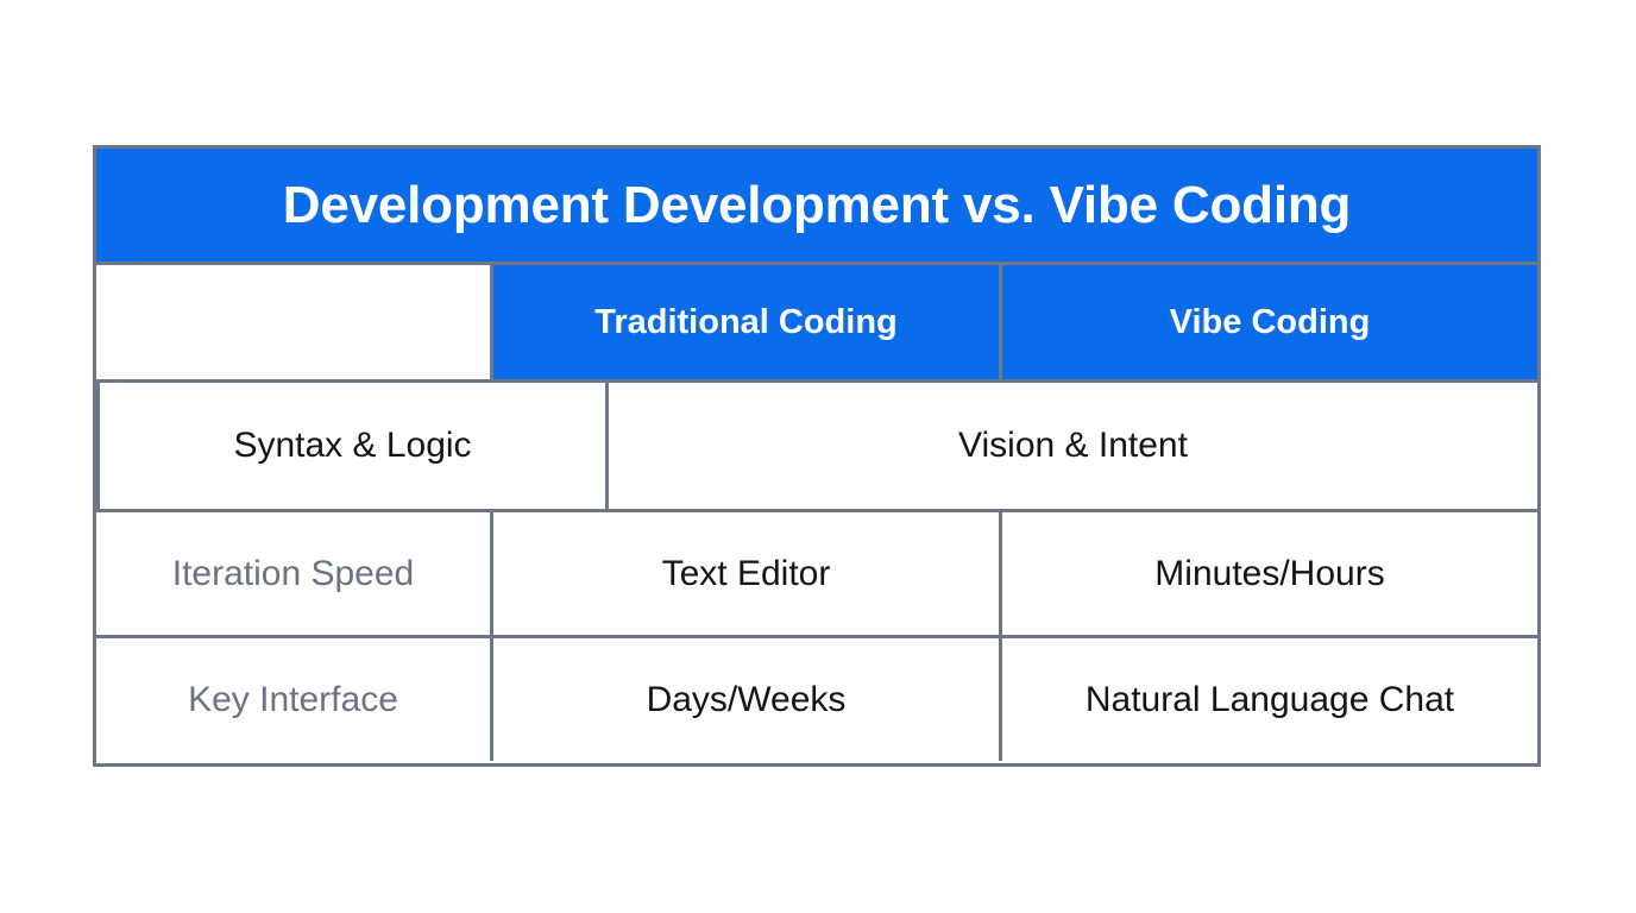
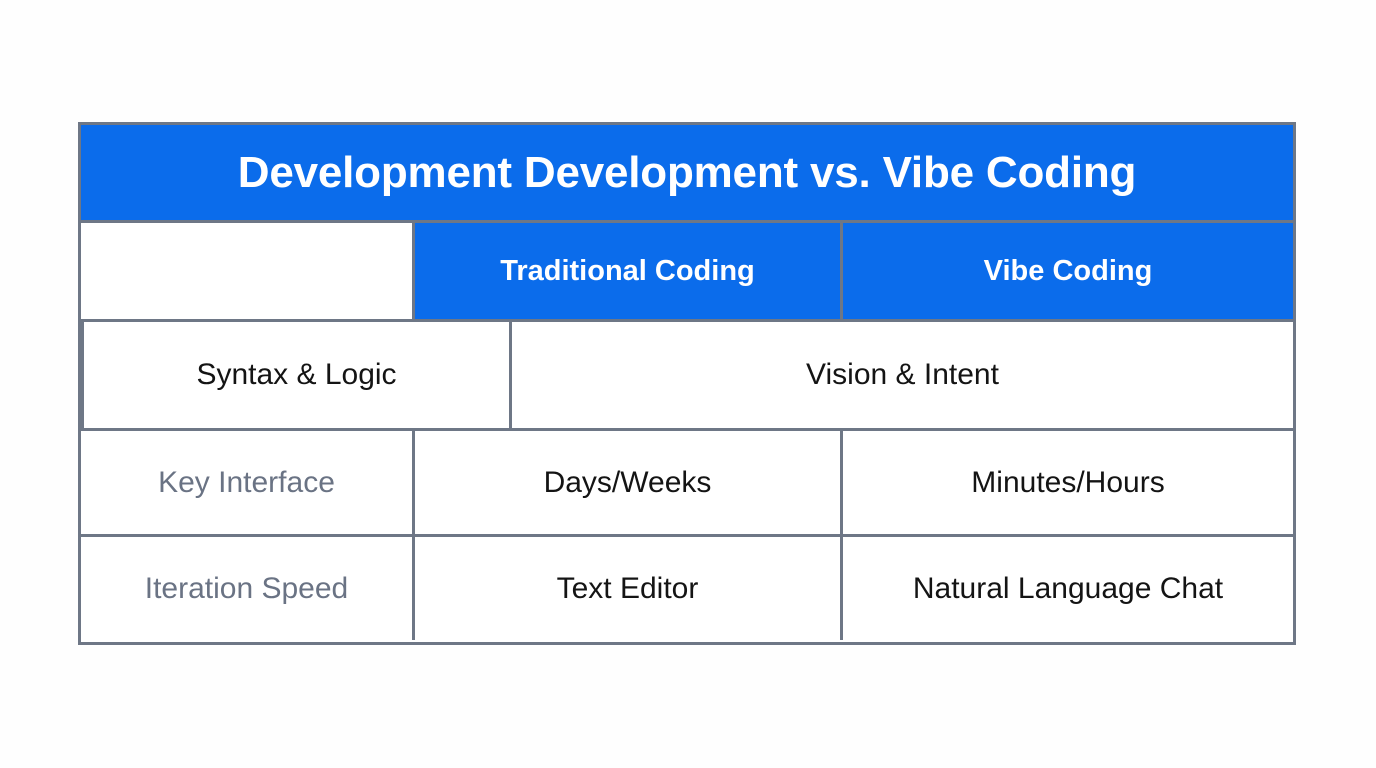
  Development Development vs. Vibe Coding
  Traditional Coding
  Vibe Coding
  Syntax & Logic
  Vision & Intent
- Iteration Speed
+ Key Interface
- Text Editor
+ Days/Weeks
  Minutes/Hours
- Key Interface
+ Iteration Speed
- Days/Weeks
+ Text Editor
  Natural Language Chat
